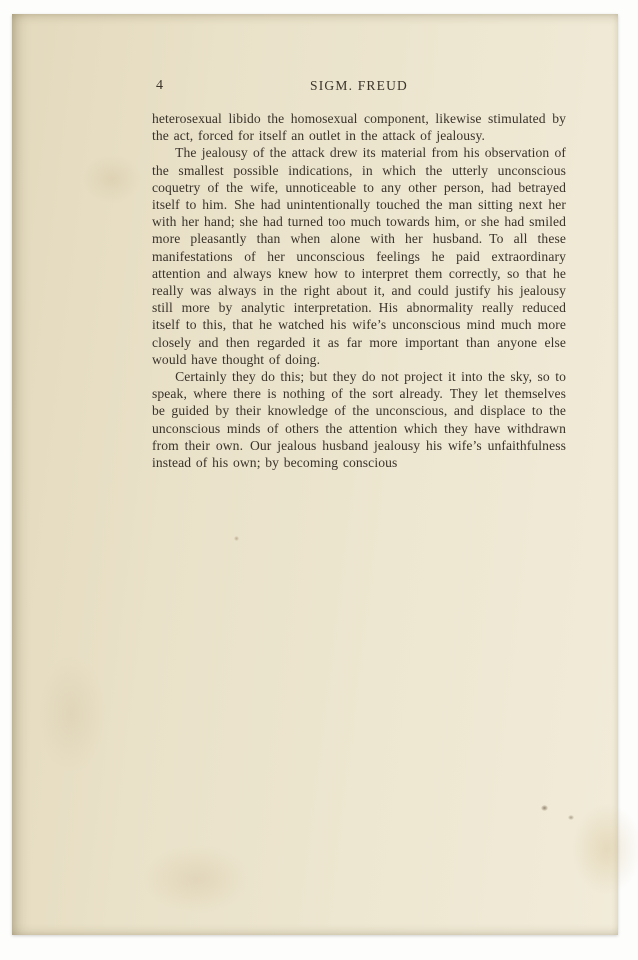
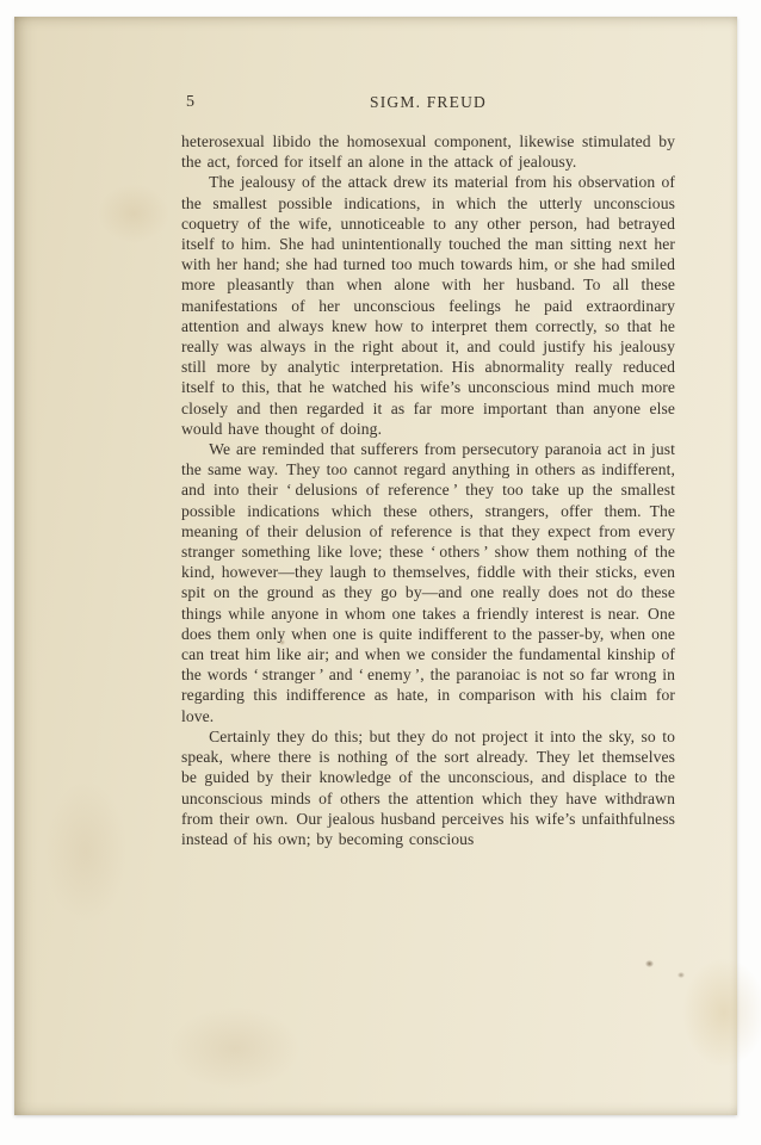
- 4
+ 5
  SIGM. FREUD
- heterosexual libido the homosexual component, likewise stimulated by the act, forced for itself an outlet in the attack of jealousy.
+ heterosexual libido the homosexual component, likewise stimulated by the act, forced for itself an alone in the attack of jealousy.
  The jealousy of the attack drew its material from his observation of the smallest possible indications, in which the utterly unconscious coquetry of the wife, unnoticeable to any other person, had betrayed itself to him. She had unintentionally touched the man sitting next her with her hand; she had turned too much towards him, or she had smiled more pleasantly than when alone with her husband. To all these manifestations of her unconscious feelings he paid extraordinary attention and always knew how to interpret them correctly, so that he really was always in the right about it, and could justify his jealousy still more by analytic interpretation. His abnormality really reduced itself to this, that he watched his wife’s unconscious mind much more closely and then regarded it as far more important than anyone else would have thought of doing.
+ We are reminded that sufferers from persecutory paranoia act in just the same way. They too cannot regard anything in others as indifferent, and into their ‘ delusions of reference ’ they too take up the smallest possible indications which these others, strangers, offer them. The meaning of their delusion of reference is that they expect from every stranger something like love; these ‘ others ’ show them nothing of the kind, however—they laugh to themselves, fiddle with their sticks, even spit on the ground as they go by—and one really does not do these things while anyone in whom one takes a friendly interest is near. One does them only when one is quite indifferent to the passer-by, when one can treat him like air; and when we consider the fundamental kinship of the words ‘ stranger ’ and ‘ enemy ’, the paranoiac is not so far wrong in regarding this indifference as hate, in comparison with his claim for love.
- Certainly they do this; but they do not project it into the sky, so to speak, where there is nothing of the sort already. They let themselves be guided by their knowledge of the unconscious, and displace to the unconscious minds of others the attention which they have withdrawn from their own. Our jealous husband jealousy his wife’s unfaithfulness instead of his own; by becoming conscious
+ Certainly they do this; but they do not project it into the sky, so to speak, where there is nothing of the sort already. They let themselves be guided by their knowledge of the unconscious, and displace to the unconscious minds of others the attention which they have withdrawn from their own. Our jealous husband perceives his wife’s unfaithfulness instead of his own; by becoming conscious
